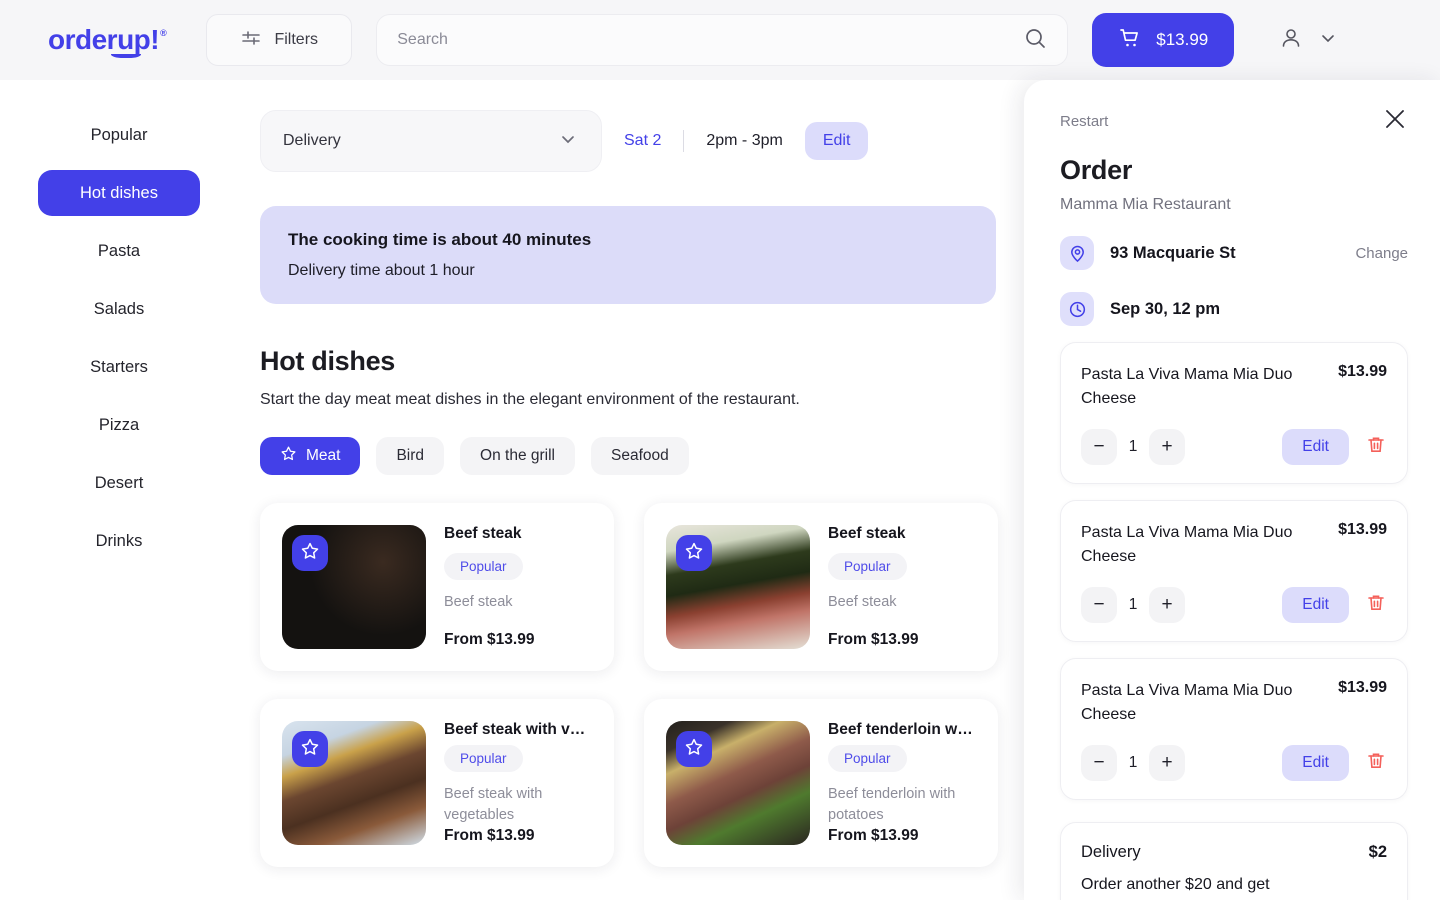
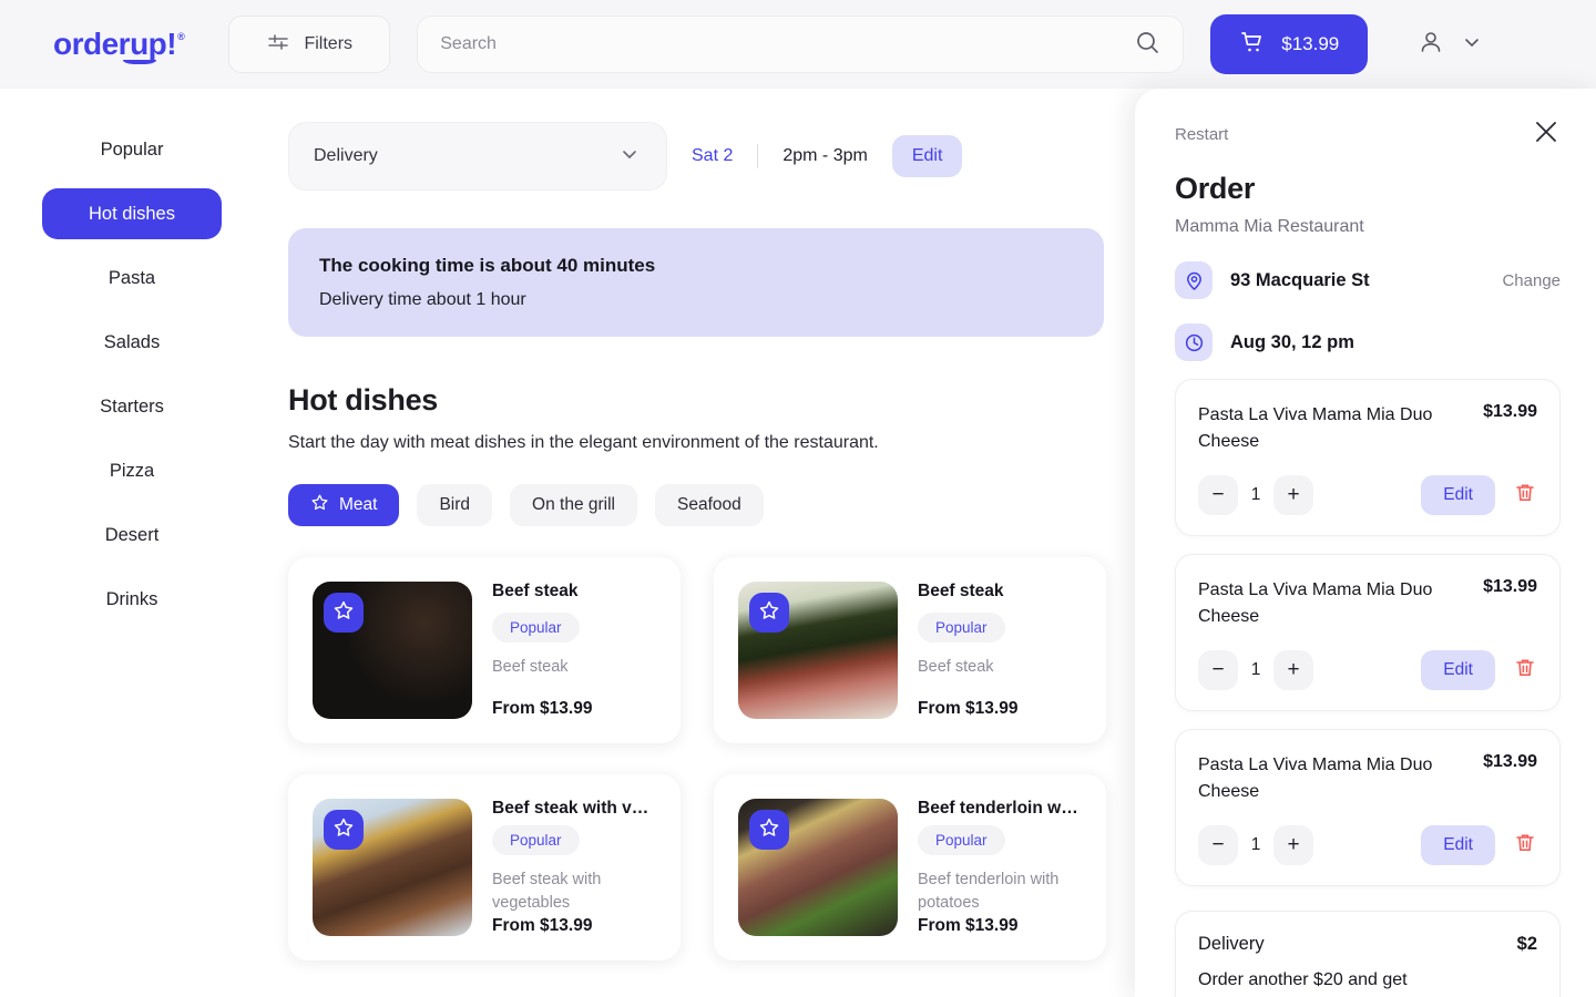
  orderup!
  ®
  Filters
  Search
  $13.99
  Popular
  Hot dishes
  Pasta
  Salads
  Starters
  Pizza
  Desert
  Drinks
  Delivery
  Sat 2
  2pm - 3pm
  Edit
  The cooking time is about 40 minutes
  Delivery time about 1 hour
  Hot dishes
- Start the day meat meat dishes in the elegant environment of the restaurant.
+ Start the day with meat dishes in the elegant environment of the restaurant.
  Meat
  Bird
  On the grill
  Seafood
  Beef steak
  Popular
  Beef steak
  From $13.99
  Beef steak
  Popular
  Beef steak
  From $13.99
  Beef steak with veg
  Popular
  Beef steak with vegetables
  From $13.99
  Beef tenderloin with
  Popular
  Beef tenderloin with potatoes
  From $13.99
  Restart
  Order
  Mamma Mia Restaurant
  93 Macquarie St
  Change
- Sep 30, 12 pm
+ Aug 30, 12 pm
  Pasta La Viva Mama Mia Duo Cheese
  $13.99
  −
  1
  +
  Edit
  Pasta La Viva Mama Mia Duo Cheese
  $13.99
  −
  1
  +
  Edit
  Pasta La Viva Mama Mia Duo Cheese
  $13.99
  −
  1
  +
  Edit
  Delivery
  $2
  Order another $20 and get
